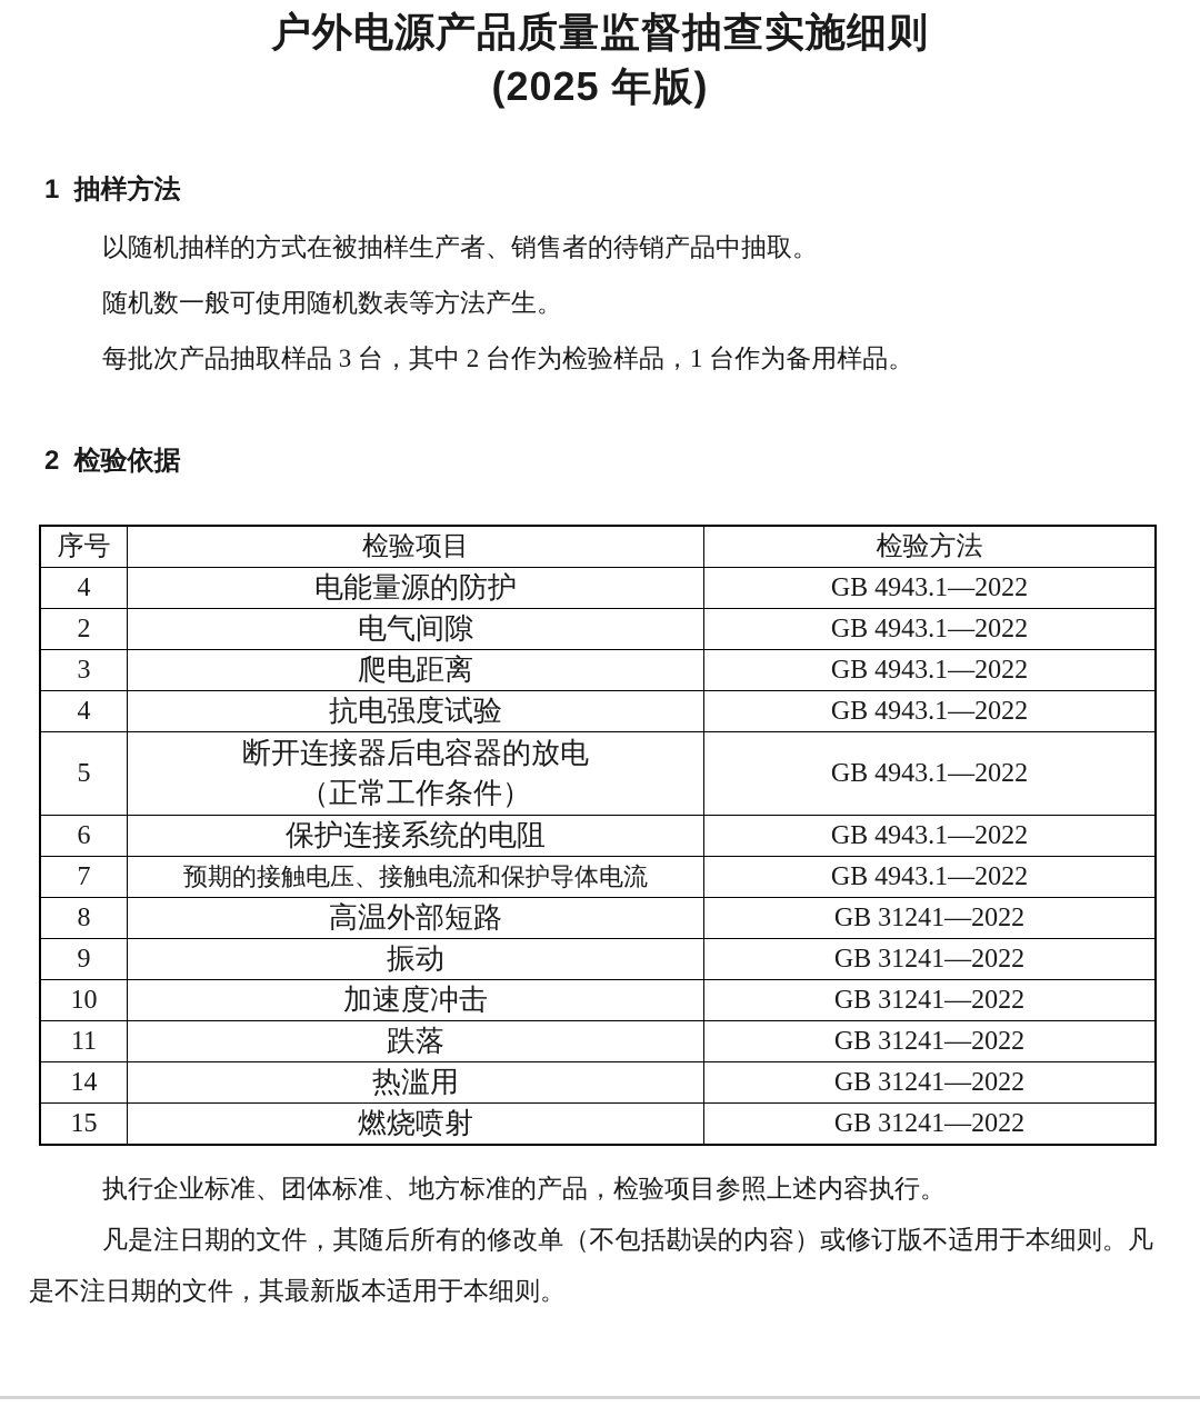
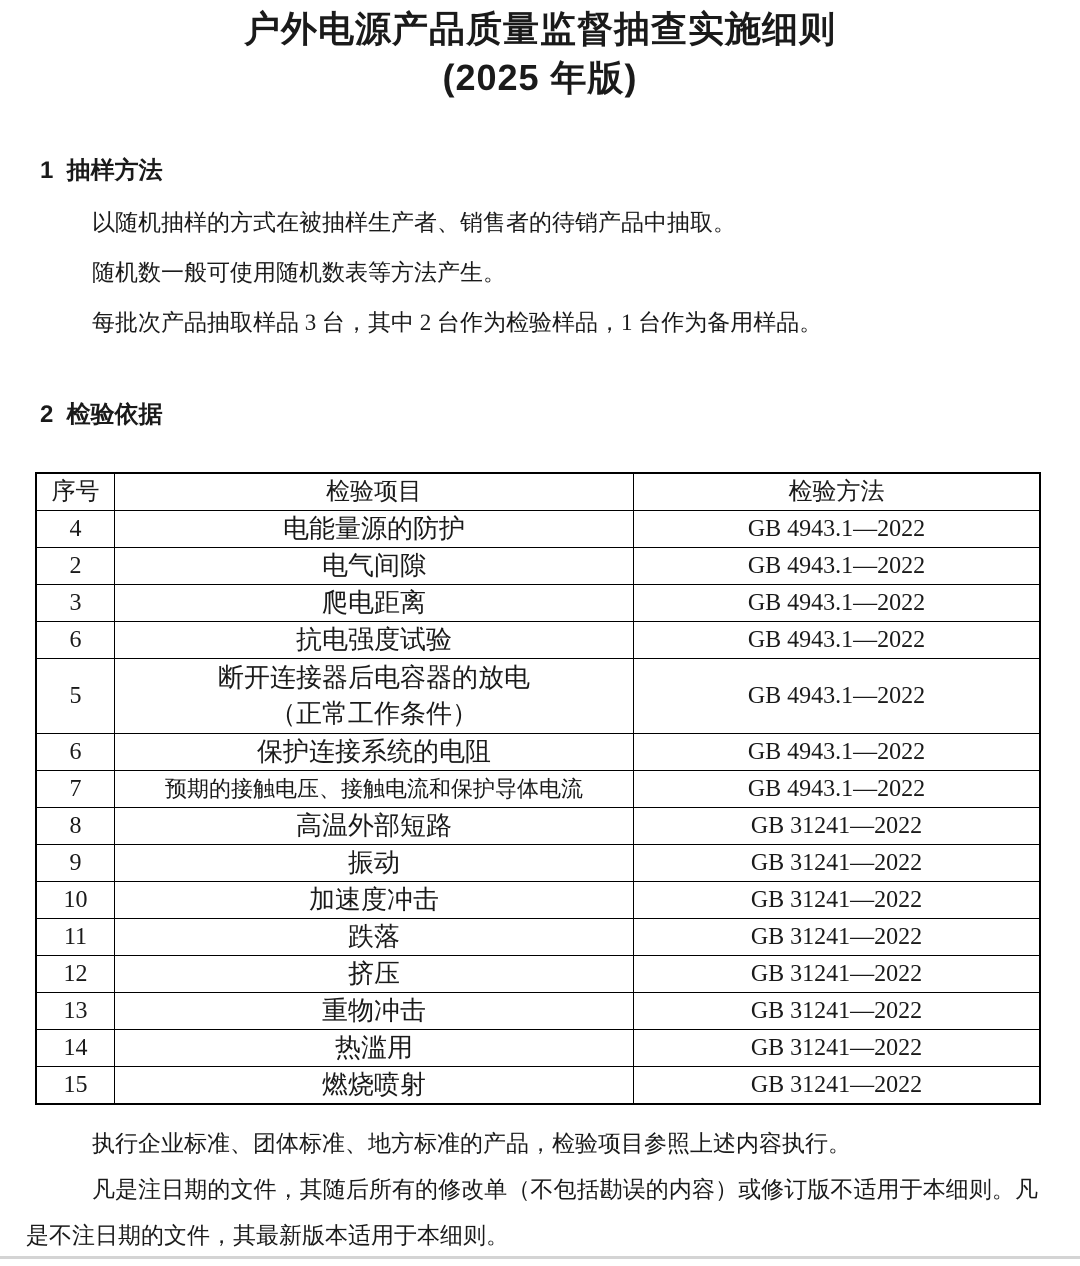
  户外电源产品质量监督抽查实施细则
  (2025 年版)
  1 抽样方法
  以随机抽样的方式在被抽样生产者、销售者的待销产品中抽取。
  随机数一般可使用随机数表等方法产生。
  每批次产品抽取样品 3 台，其中 2 台作为检验样品，1 台作为备用样品。
  2 检验依据
  序号	检验项目	检验方法
  4	电能量源的防护	GB 4943.1—2022
  2	电气间隙	GB 4943.1—2022
  3	爬电距离	GB 4943.1—2022
- 4	抗电强度试验	GB 4943.1—2022
+ 6	抗电强度试验	GB 4943.1—2022
  5	断开连接器后电容器的放电 （正常工作条件）	GB 4943.1—2022
  6	保护连接系统的电阻	GB 4943.1—2022
  7	预期的接触电压、接触电流和保护导体电流	GB 4943.1—2022
  8	高温外部短路	GB 31241—2022
  9	振动	GB 31241—2022
  10	加速度冲击	GB 31241—2022
  11	跌落	GB 31241—2022
+ 12	挤压	GB 31241—2022
+ 13	重物冲击	GB 31241—2022
  14	热滥用	GB 31241—2022
  15	燃烧喷射	GB 31241—2022
  执行企业标准、团体标准、地方标准的产品，检验项目参照上述内容执行。
  凡是注日期的文件，其随后所有的修改单（不包括勘误的内容）或修订版不适用于本细则。凡是不注日期的文件，其最新版本适用于本细则。
